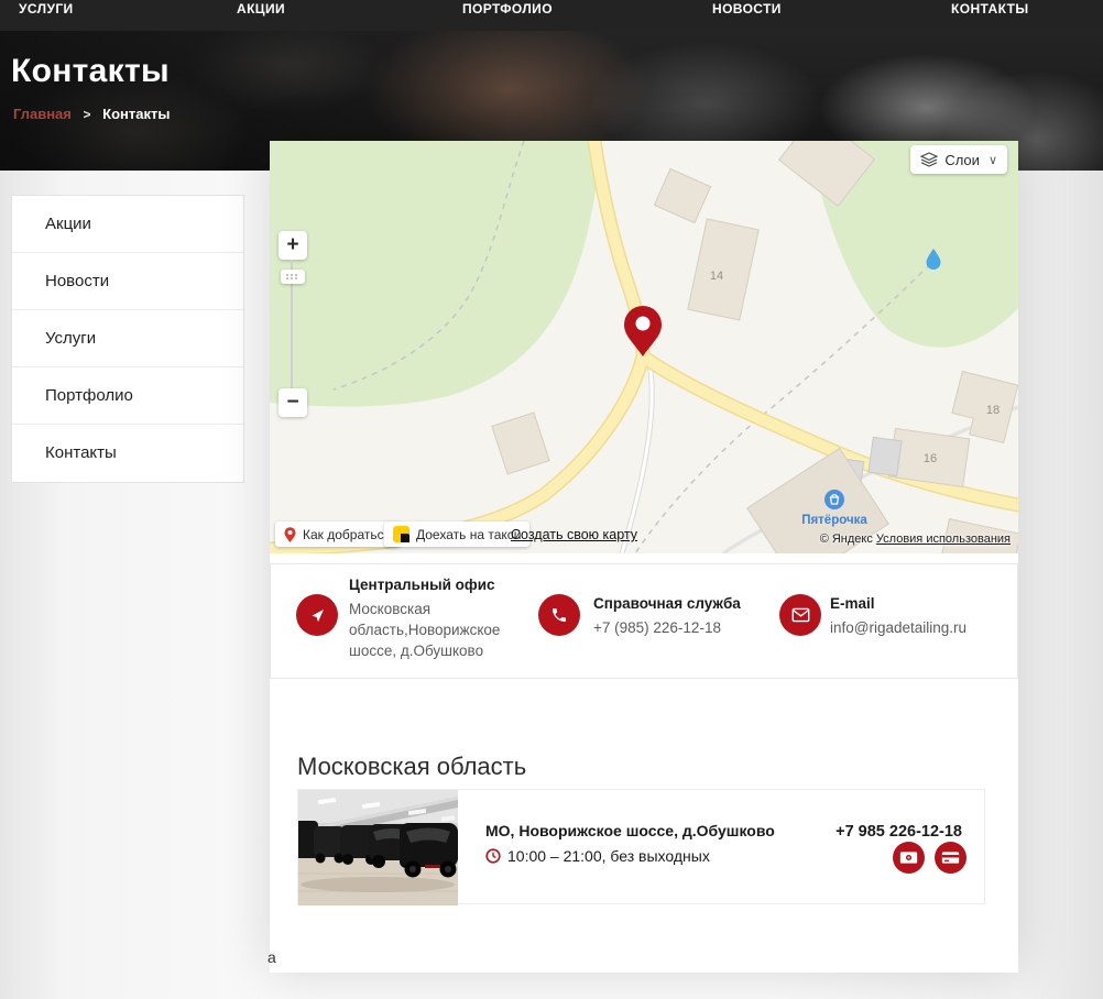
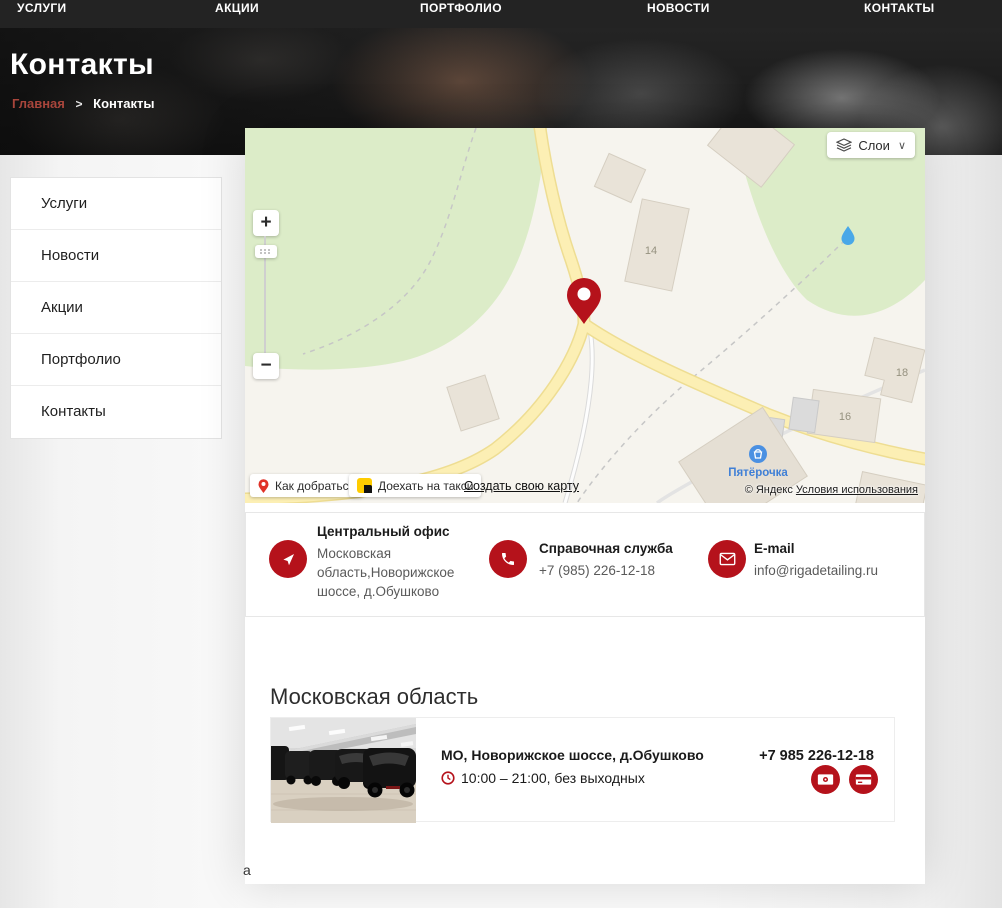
  УСЛУГИ
  АКЦИИ
  ПОРТФОЛИО
  НОВОСТИ
  КОНТАКТЫ
  Контакты
  Главная > Контакты
- Акции
+ Услуги
  Новости
- Услуги
+ Акции
  Портфолио
  Контакты
  14
  16
  18
  Пятёрочка
  Слои
  ∨
  +
  −
  Как добратьс
  Доехать на такси
  Создать свою карту
  © Яндекс Условия использования
  Центральный офис
  Московская
  область,Новорижское
  шоссе, д.Обушково
  Справочная служба
  +7 (985) 226-12-18
  E-mail
  info@rigadetailing.ru
  Московская область
  МО, Новорижское шоссе, д.Обушково
  10:00 – 21:00, без выходных
  +7 985 226-12-18
  a
